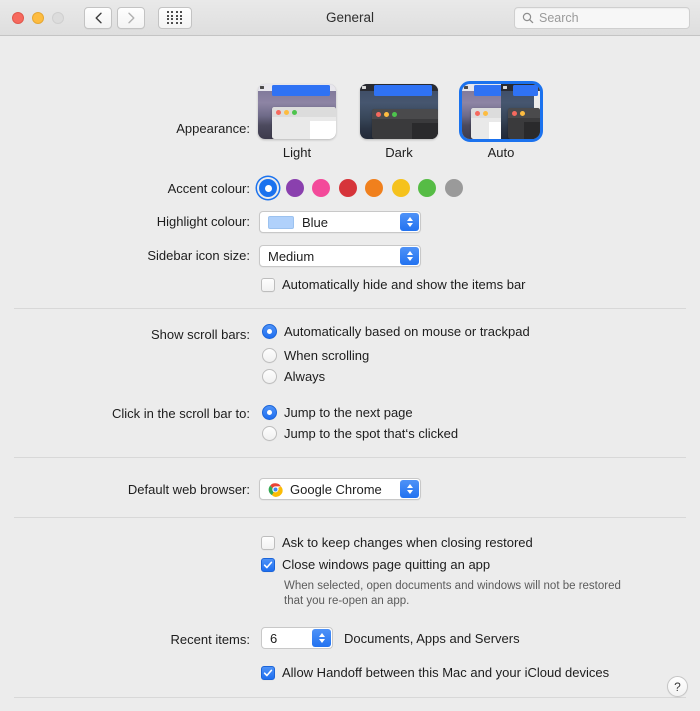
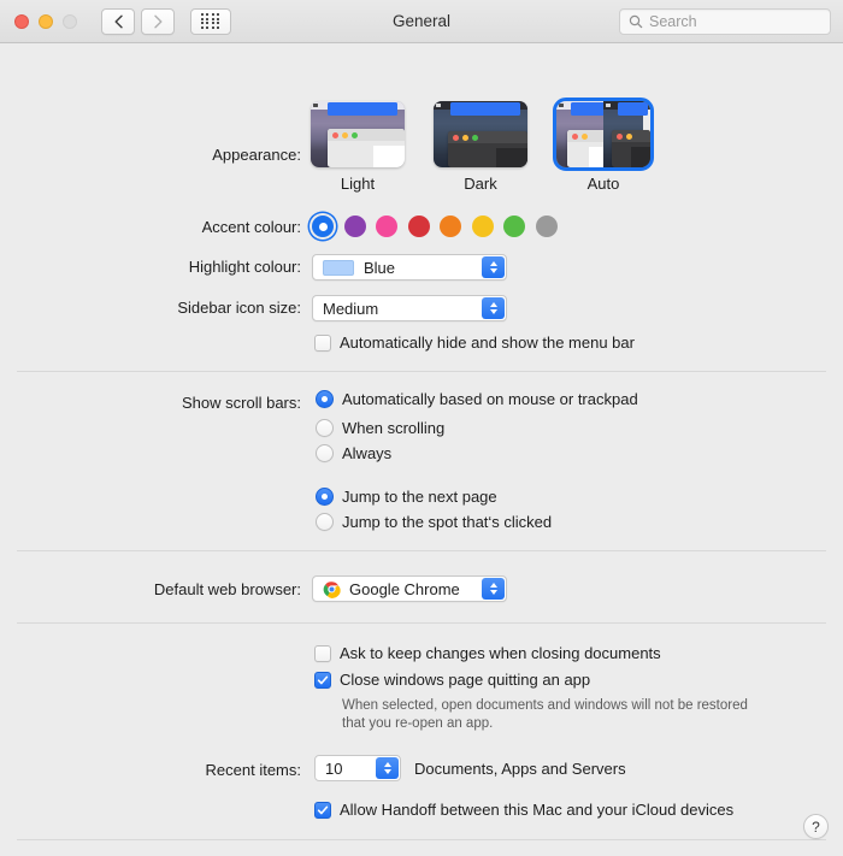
  General
  Search
  Appearance:
  Light
  Dark
  Auto
  Accent colour:
  Highlight colour:
  Blue
  Sidebar icon size:
  Medium
- Automatically hide and show the items bar
+ Automatically hide and show the menu bar
  Show scroll bars:
  Automatically based on mouse or trackpad
  When scrolling
  Always
- Click in the scroll bar to:
  Jump to the next page
  Jump to the spot that‘s clicked
  Default web browser:
  Google Chrome
- Ask to keep changes when closing restored
+ Ask to keep changes when closing documents
  Close windows page quitting an app
  When selected, open documents and windows will not be restored
  that you re-open an app.
  Recent items:
- 6
+ 10
  Documents, Apps and Servers
  Allow Handoff between this Mac and your iCloud devices
  ?
